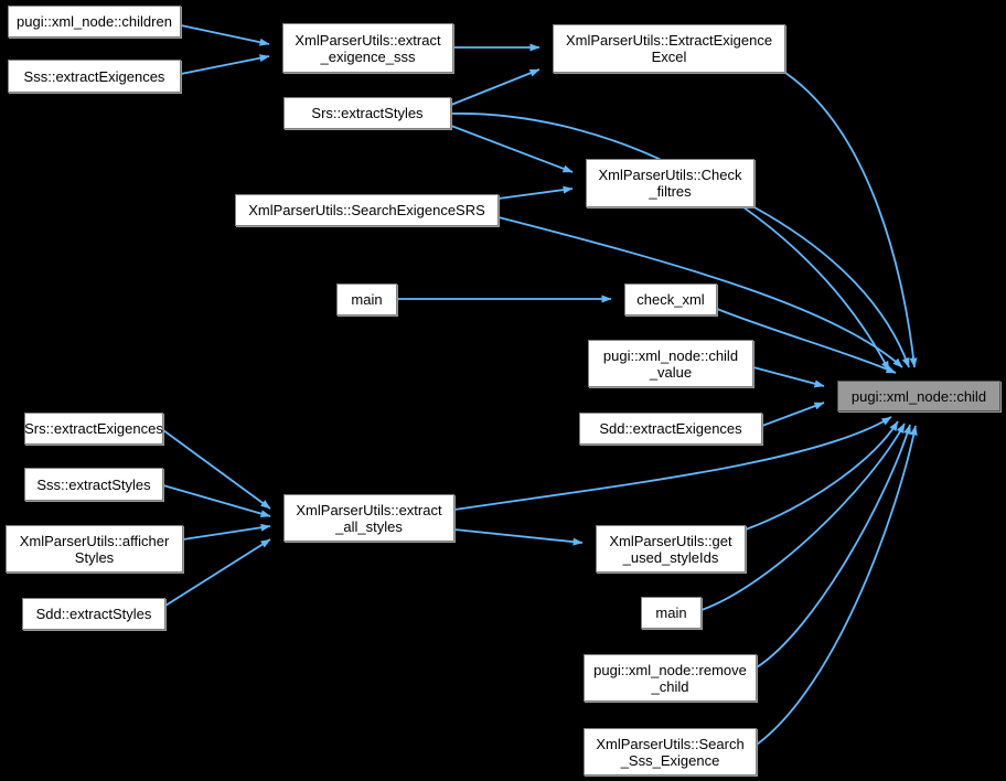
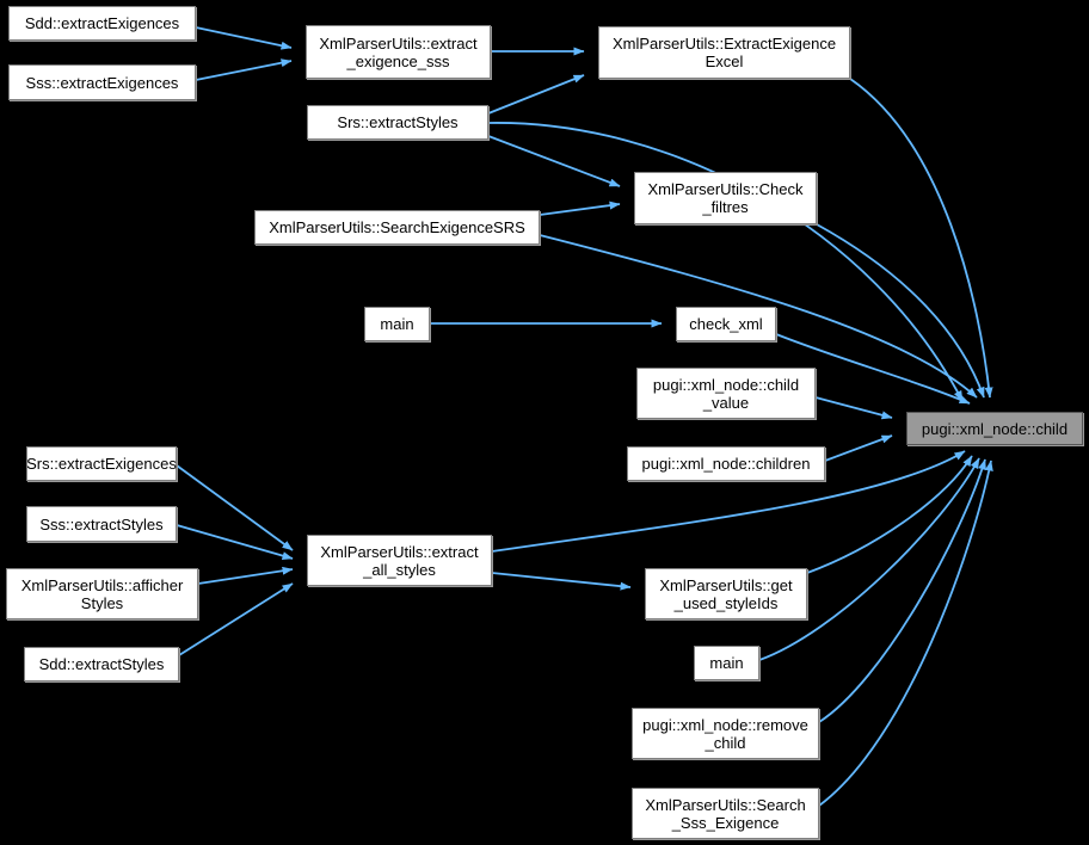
- pugi::xml_node::children
+ Sdd::extractExigences
  Sss::extractExigences
  XmlParserUtils::extract
  _exigence_sss
  XmlParserUtils::ExtractExigence
  Excel
  Srs::extractStyles
  XmlParserUtils::Check
  _filtres
  XmlParserUtils::SearchExigenceSRS
  main
  check_xml
  pugi::xml_node::child
  _value
- Sdd::extractExigences
+ pugi::xml_node::children
  pugi::xml_node::child
  Srs::extractExigences
  Sss::extractStyles
  XmlParserUtils::afficher
  Styles
  Sdd::extractStyles
  XmlParserUtils::extract
  _all_styles
  XmlParserUtils::get
  _used_styleIds
  main
  pugi::xml_node::remove
  _child
  XmlParserUtils::Search
  _Sss_Exigence
